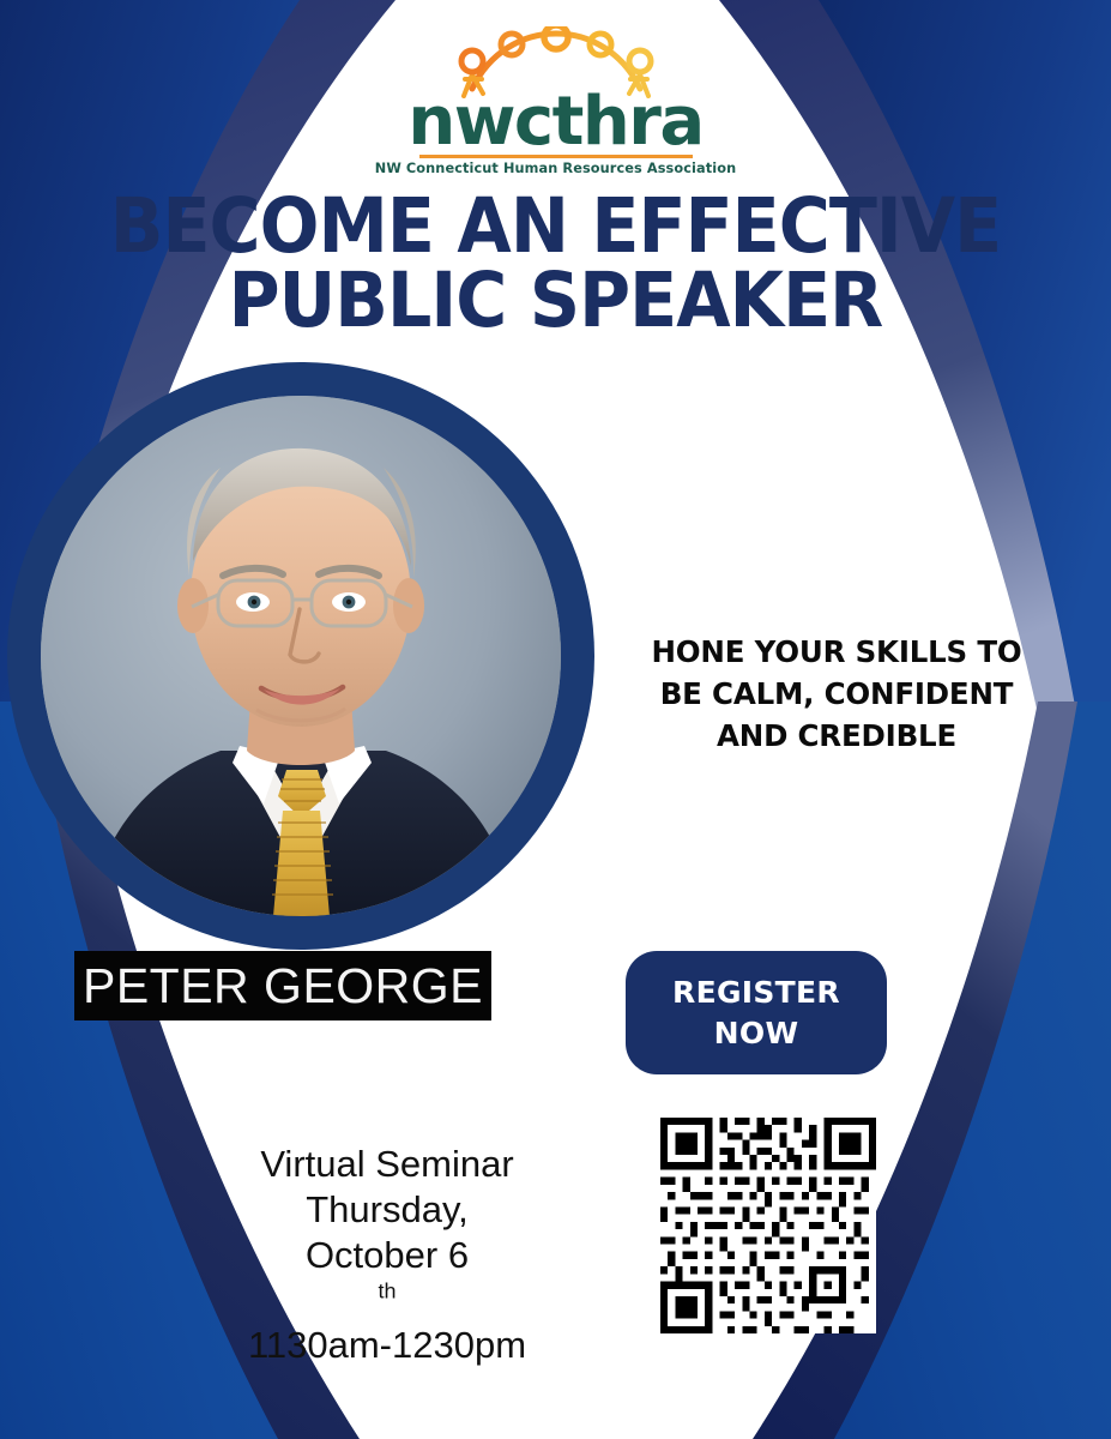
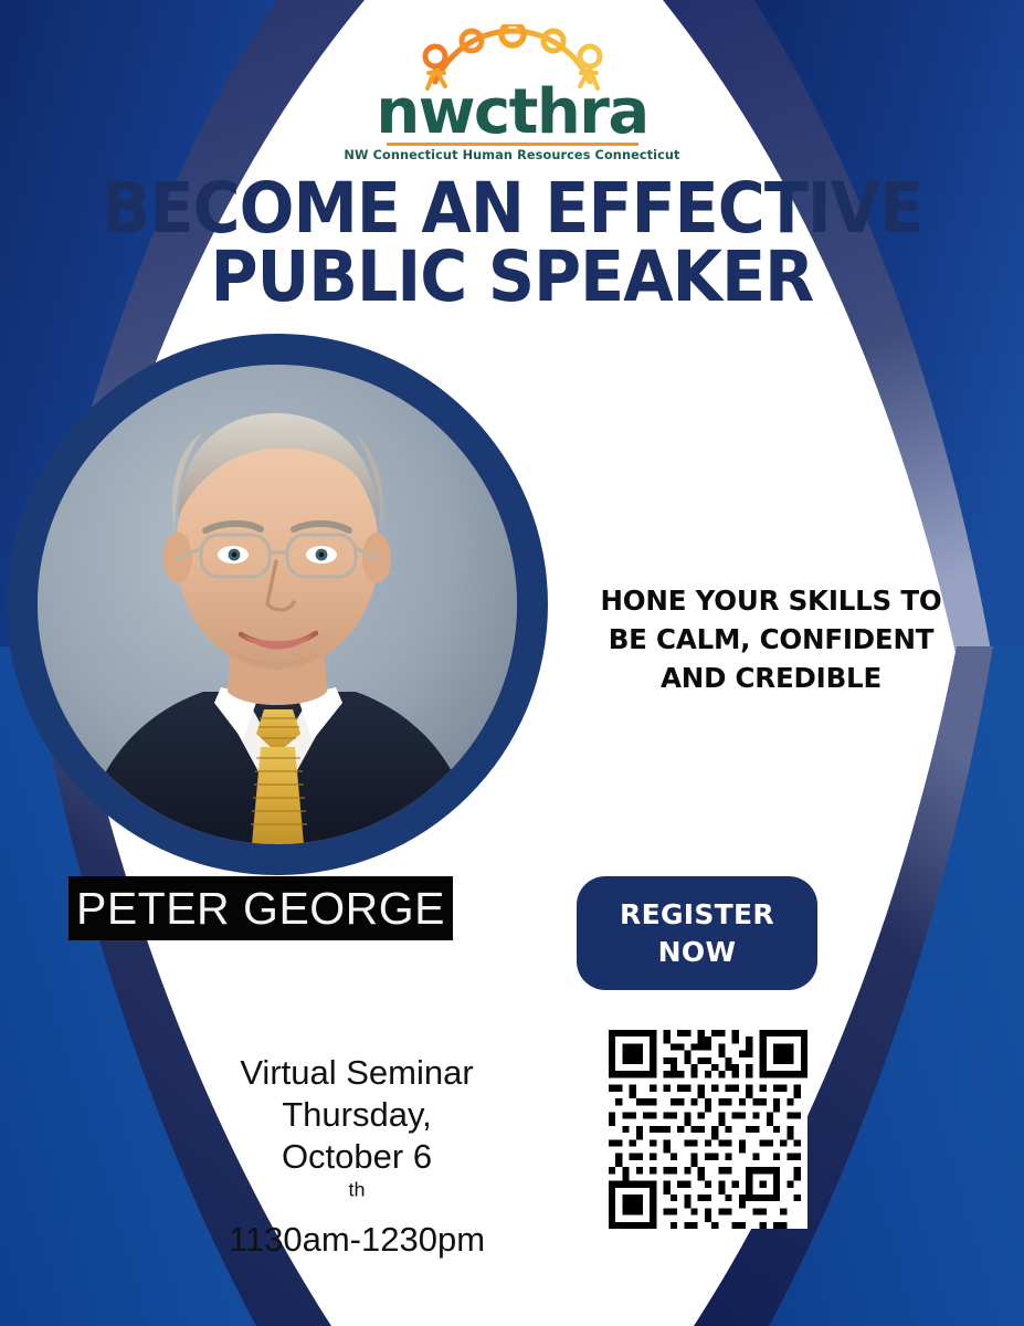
  nwcthra
- NW Connecticut Human Resources Association
+ NW Connecticut Human Resources Connecticut
  BECOME AN EFFECTIVE
  PUBLIC SPEAKER
  PETER GEORGE
  HONE YOUR SKILLS TO
  BE CALM, CONFIDENT
  AND CREDIBLE
  REGISTER
  NOW
  Virtual Seminar
  Thursday,
  October 6
  th
  1130am-1230pm
